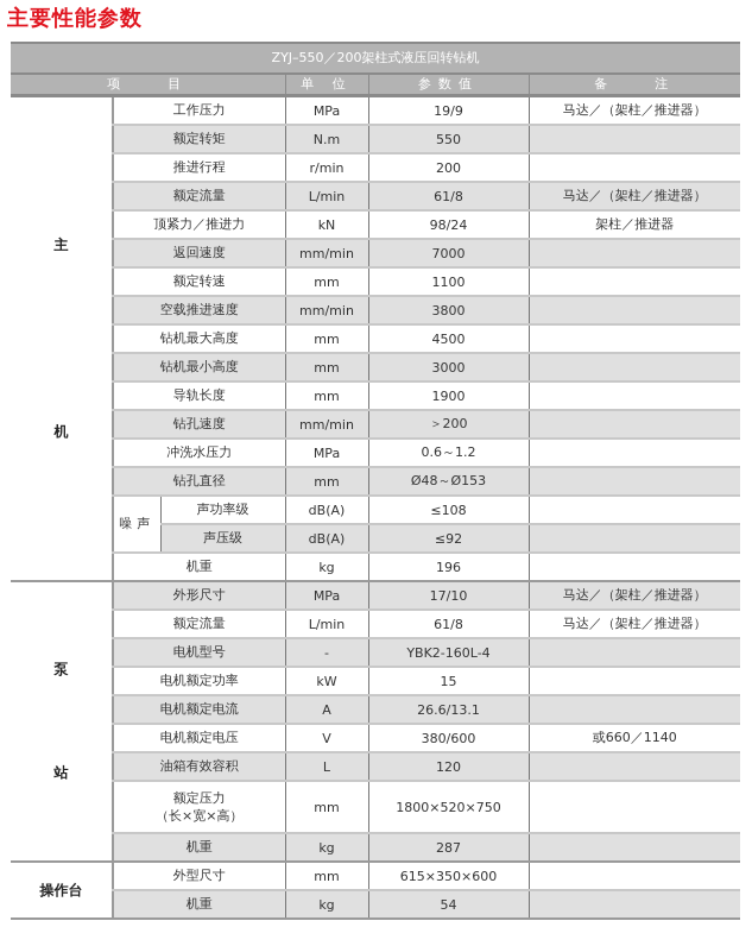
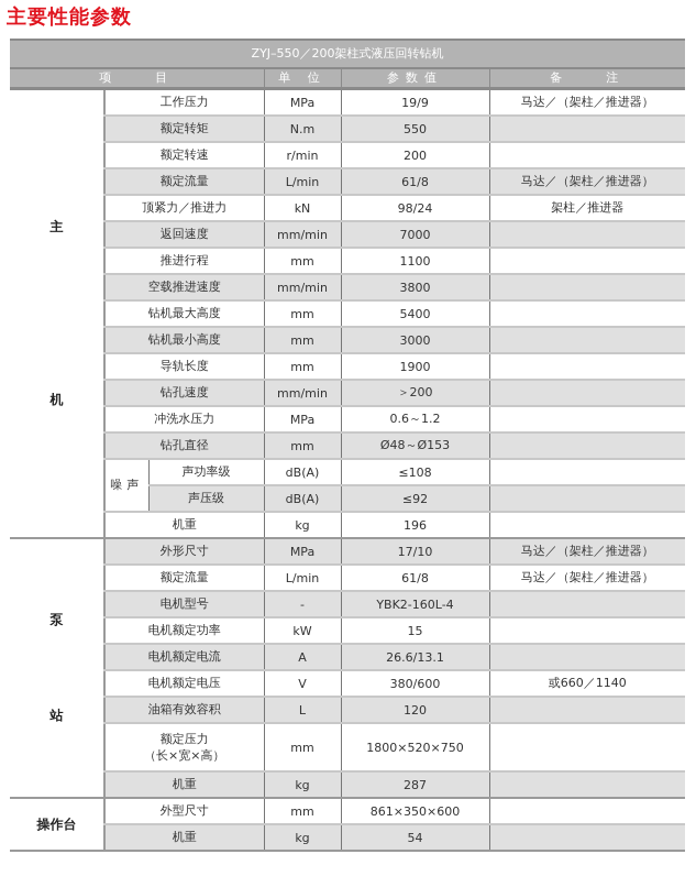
  主要性能参数
  ZYJ–550／200架柱式液压回转钻机
  项 目	单 位	参数值	备 注
  主 机	工作压力	MPa	19/9	马达／（架柱／推进器）
  额定转矩	N.m	550
- 推进行程	r/min	200
+ 额定转速	r/min	200
  额定流量	L/min	61/8	马达／（架柱／推进器）
  顶紧力／推进力	kN	98/24	架柱／推进器
  返回速度	mm/min	7000
- 额定转速	mm	1100
+ 推进行程	mm	1100
  空载推进速度	mm/min	3800
- 钻机最大高度	mm	4500
+ 钻机最大高度	mm	5400
  钻机最小高度	mm	3000
  导轨长度	mm	1900
  钻孔速度	mm/min	＞200
  冲洗水压力	MPa	0.6～1.2
  钻孔直径	mm	Ø48～Ø153
  噪声	声功率级	dB(A)	≤108
  声压级	dB(A)	≤92
  机重	kg	196
  泵 站	外形尺寸	MPa	17/10	马达／（架柱／推进器）
  额定流量	L/min	61/8	马达／（架柱／推进器）
  电机型号	-	YBK2-160L-4
  电机额定功率	kW	15
  电机额定电流	A	26.6/13.1
  电机额定电压	V	380/600	或660／1140
  油箱有效容积	L	120
  额定压力 （长×宽×高）	mm	1800×520×750
  机重	kg	287
- 操作台	外型尺寸	mm	615×350×600
+ 操作台	外型尺寸	mm	861×350×600
  机重	kg	54
